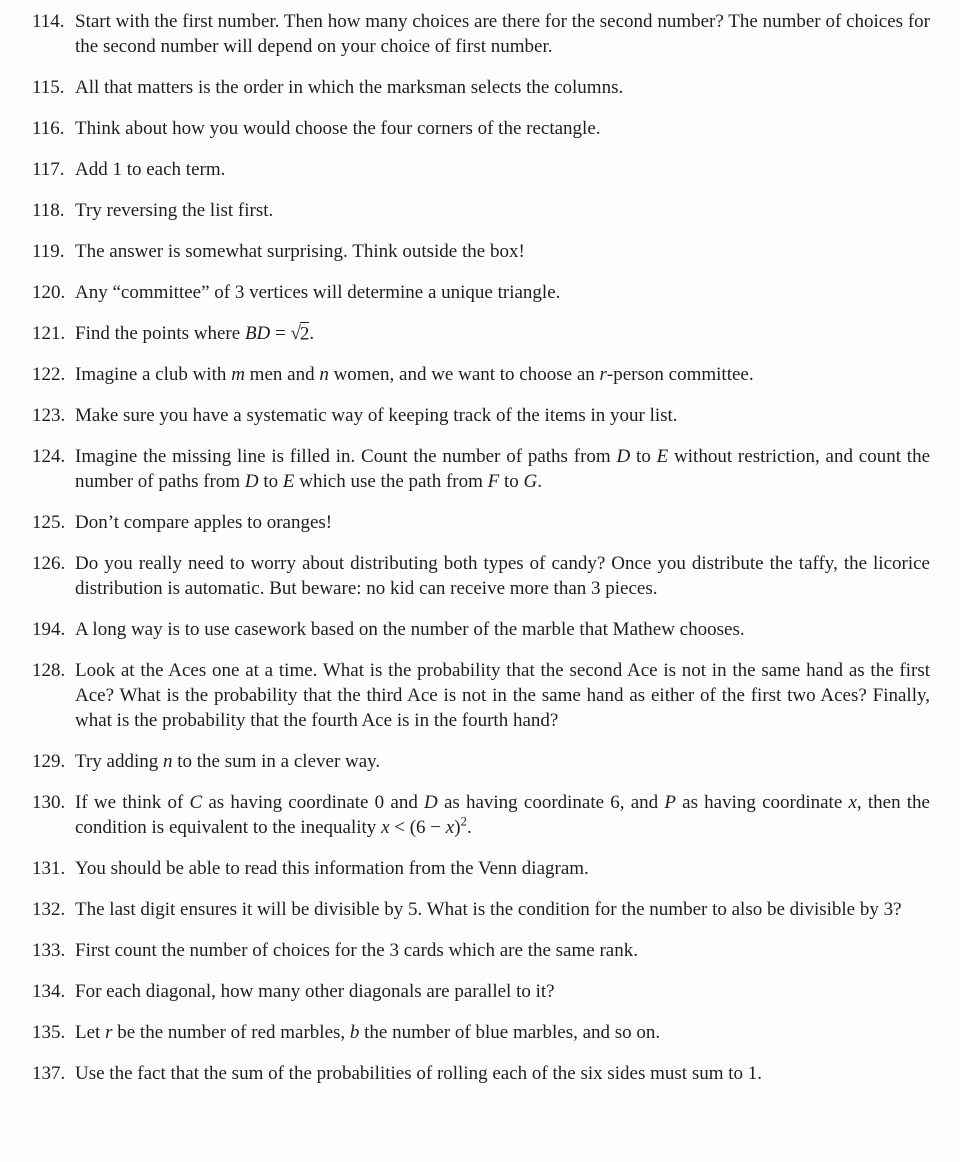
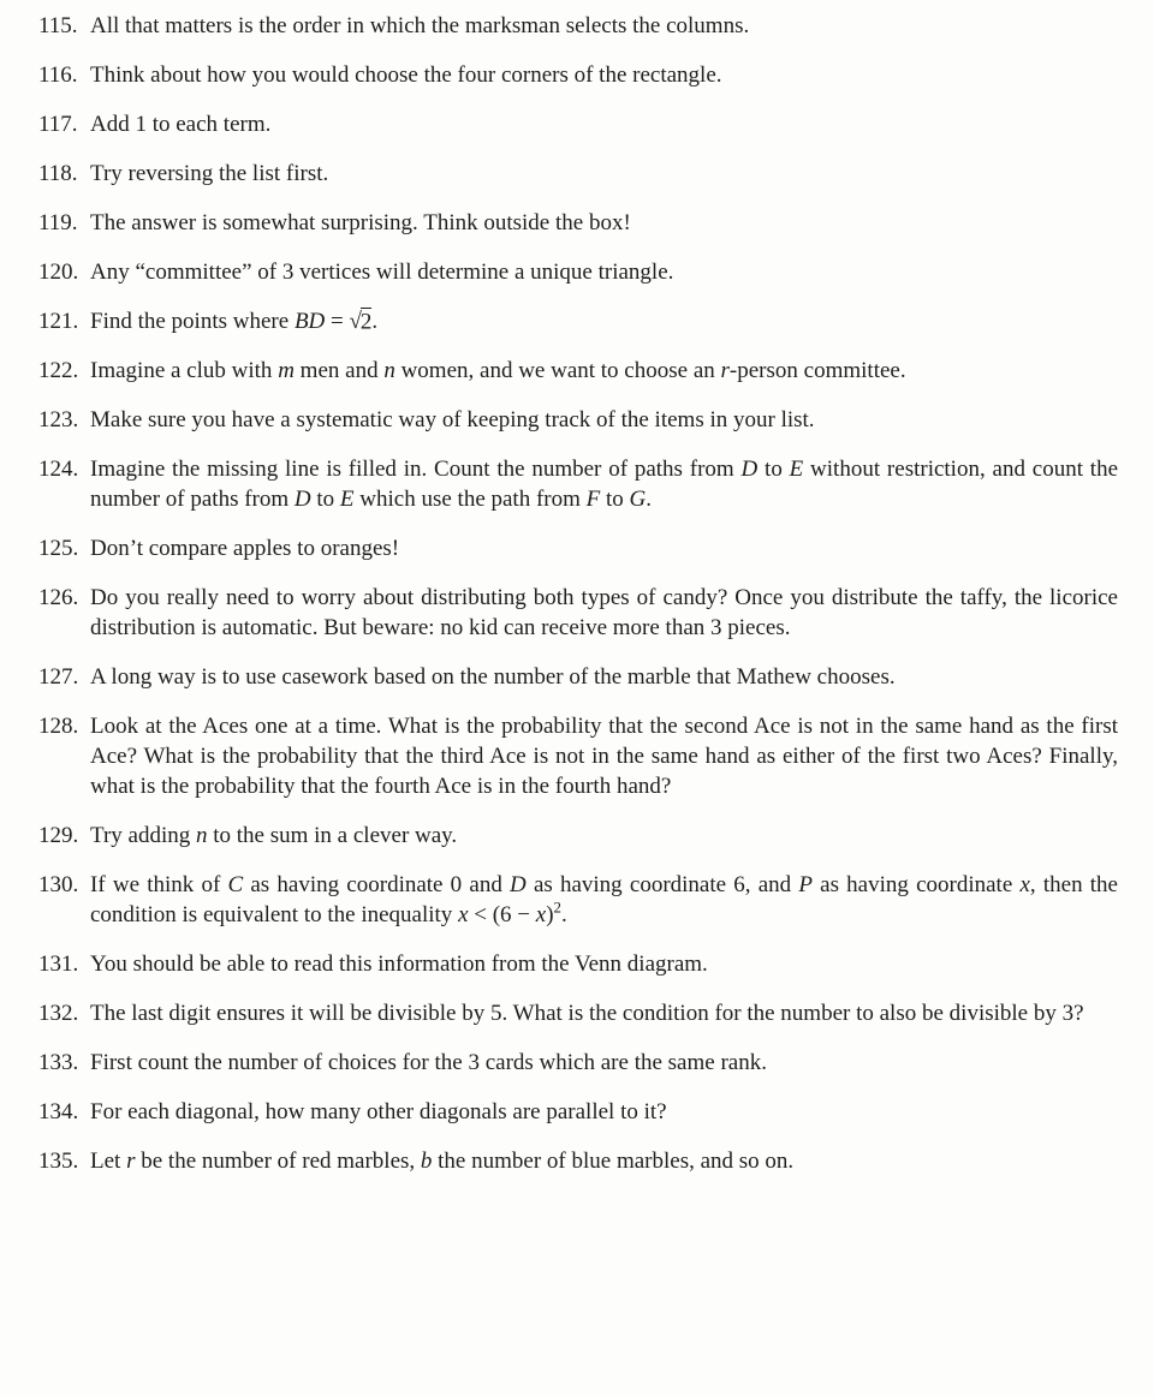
- 114.
- Start with the first number. Then how many choices are there for the second number? The number of choices for the second number will depend on your choice of first number.
  115.
  All that matters is the order in which the marksman selects the columns.
  116.
  Think about how you would choose the four corners of the rectangle.
  117.
  Add 1 to each term.
  118.
  Try reversing the list first.
  119.
  The answer is somewhat surprising. Think outside the box!
  120.
  Any “committee” of 3 vertices will determine a unique triangle.
  121.
  Find the points where BD = √2.
  122.
  Imagine a club with m men and n women, and we want to choose an r-person committee.
  123.
  Make sure you have a systematic way of keeping track of the items in your list.
  124.
  Imagine the missing line is filled in. Count the number of paths from D to E without restriction, and count the number of paths from D to E which use the path from F to G.
  125.
  Don’t compare apples to oranges!
  126.
  Do you really need to worry about distributing both types of candy? Once you distribute the taffy, the licorice distribution is automatic. But beware: no kid can receive more than 3 pieces.
- 194.
+ 127.
  A long way is to use casework based on the number of the marble that Mathew chooses.
  128.
  Look at the Aces one at a time. What is the probability that the second Ace is not in the same hand as the first Ace? What is the probability that the third Ace is not in the same hand as either of the first two Aces? Finally, what is the probability that the fourth Ace is in the fourth hand?
  129.
  Try adding n to the sum in a clever way.
  130.
  If we think of C as having coordinate 0 and D as having coordinate 6, and P as having coordinate x, then the condition is equivalent to the inequality x < (6 − x)2.
  131.
  You should be able to read this information from the Venn diagram.
  132.
  The last digit ensures it will be divisible by 5. What is the condition for the number to also be divisible by 3?
  133.
  First count the number of choices for the 3 cards which are the same rank.
  134.
  For each diagonal, how many other diagonals are parallel to it?
  135.
  Let r be the number of red marbles, b the number of blue marbles, and so on.
- 137.
- Use the fact that the sum of the probabilities of rolling each of the six sides must sum to 1.
